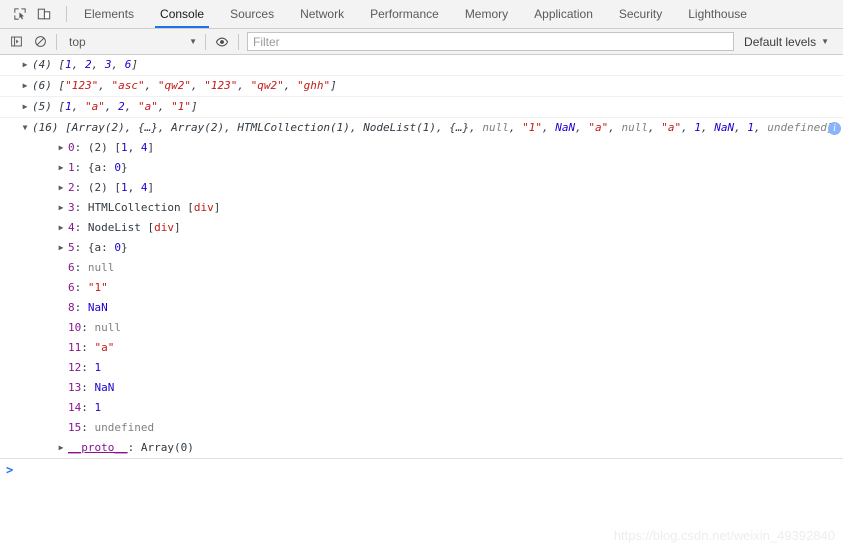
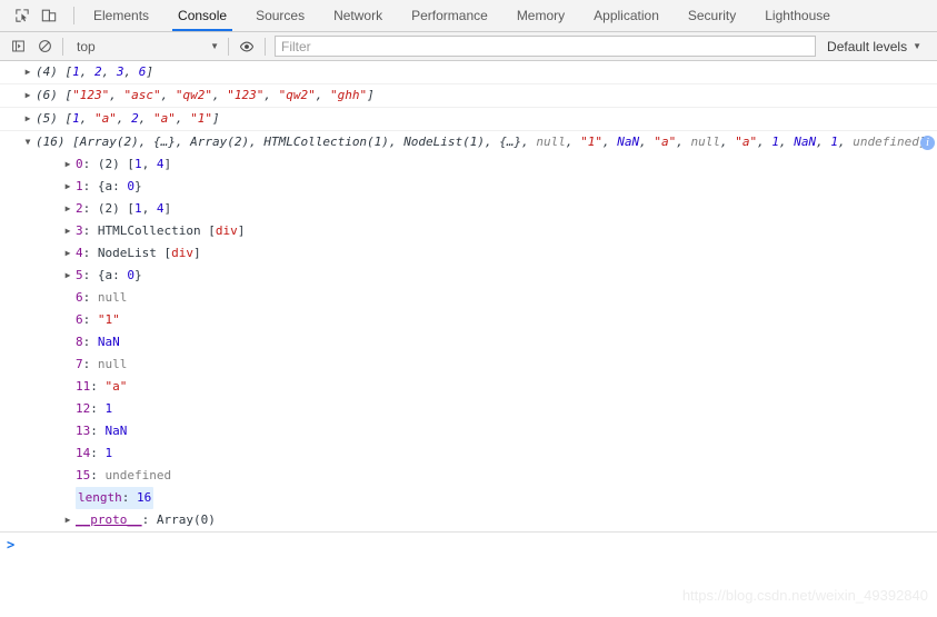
  Elements
  Console
  Sources
  Network
  Performance
  Memory
  Application
  Security
  Lighthouse
  top
  ▼
  Filter
  Default levels
  ▼
  ▶
  (4) [1, 2, 3, 6]
  ▶
  (6) ["123", "asc", "qw2", "123", "qw2", "ghh"]
  ▶
  (5) [1, "a", 2, "a", "1"]
  ▼
  (16) [Array(2), {…}, Array(2), HTMLCollection(1), NodeList(1), {…}, null, "1", NaN, "a", null, "a", 1, NaN, 1, undefined
  i
  ▶
  0: (2) [1, 4]
  ▶
  1: {a: 0}
  ▶
  2: (2) [1, 4]
  ▶
  3: HTMLCollection [div]
  ▶
  4: NodeList [div]
  ▶
  5: {a: 0}
  6: null
  6: "1"
  8: NaN
- 10: null
+ 7: null
  11: "a"
  12: 1
  13: NaN
  14: 1
  15: undefined
+ length: 16
  ▶
  __proto__: Array(0)
  >
